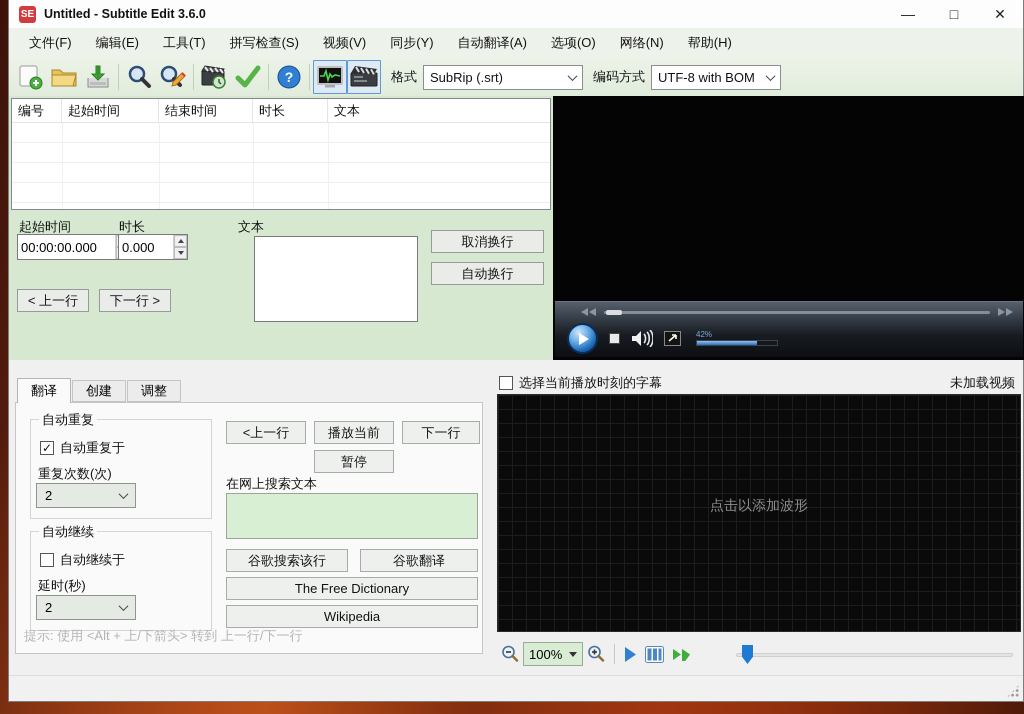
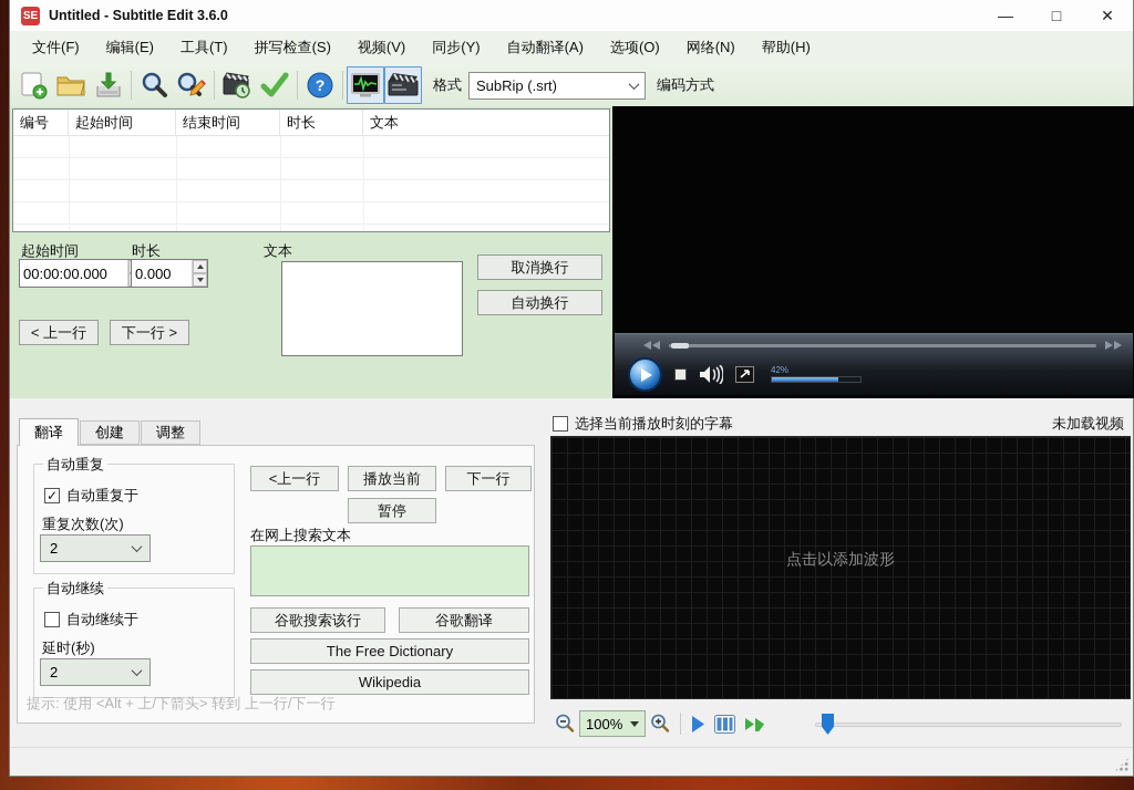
  SE
  Untitled - Subtitle Edit 3.6.0
  —
  □
  ✕
  文件(F)
  编辑(E)
  工具(T)
  拼写检查(S)
  视频(V)
  同步(Y)
  自动翻译(A)
  选项(O)
  网络(N)
  帮助(H)
  ?
  格式
  SubRip (.srt)
  编码方式
- UTF-8 with BOM
  编号
  起始时间
  结束时间
  时长
  文本
  起始时间
  00:00:00.000
  时长
  0.000
  文本
  取消换行
  自动换行
  < 上一行
  下一行 >
  42%
  翻译
  创建
  调整
  自动重复
  ✓
  自动重复于
  重复次数(次)
  2
  自动继续
  自动继续于
  延时(秒)
  2
  <上一行
  播放当前
  下一行
  暂停
  在网上搜索文本
  谷歌搜索该行
  谷歌翻译
  The Free Dictionary
  Wikipedia
  提示: 使用 <Alt + 上/下箭头> 转到 上一行/下一行
  选择当前播放时刻的字幕
  未加载视频
  点击以添加波形
  100%
